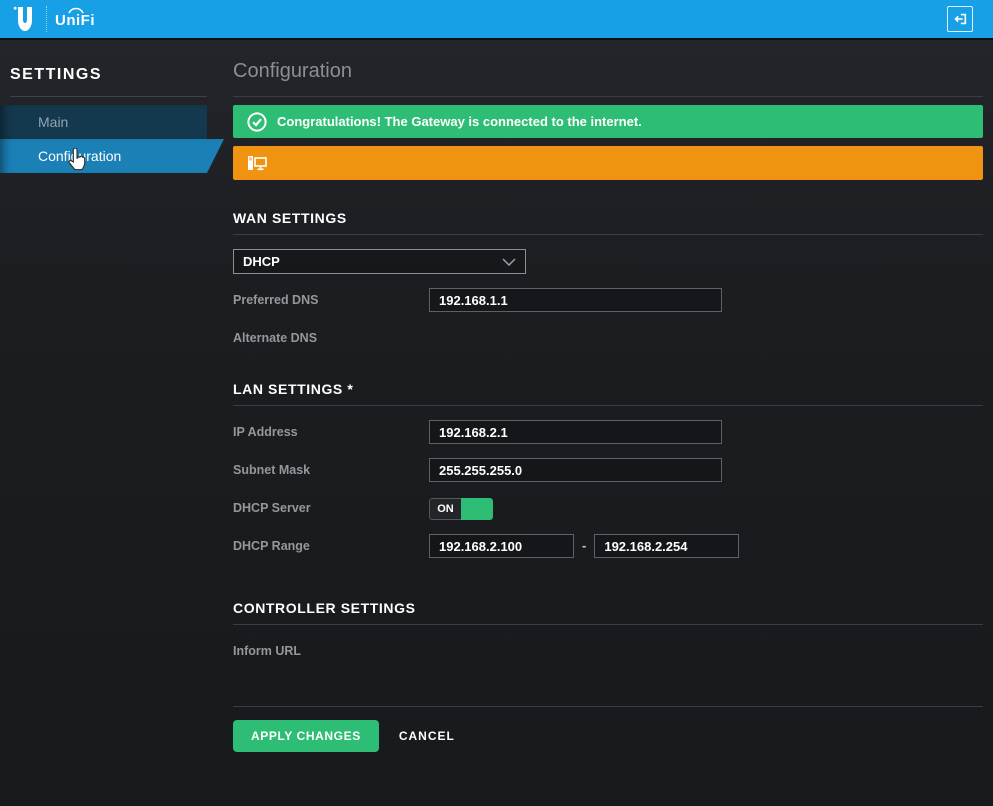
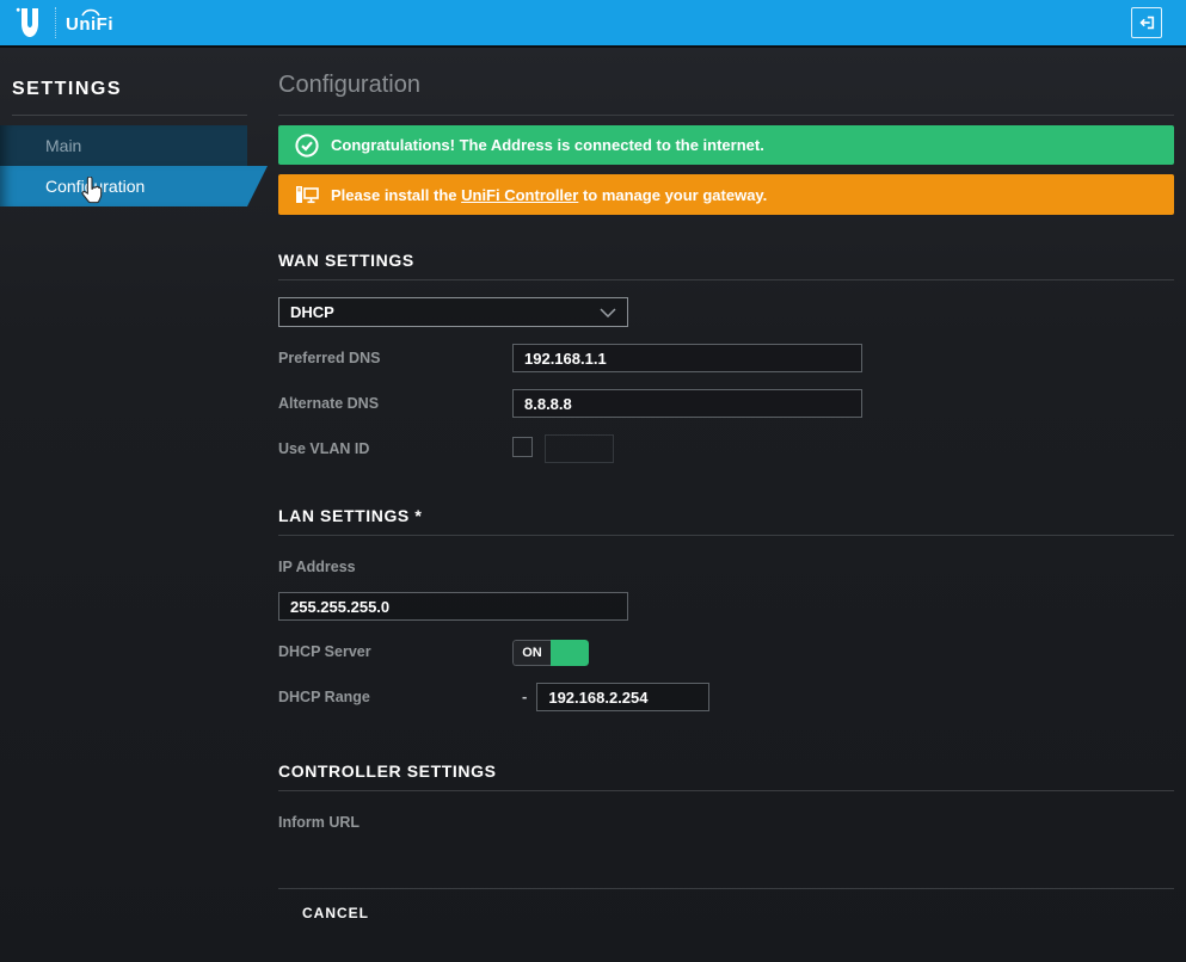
  UniFi
  SETTINGS
  Main
  Confiuration
  Configuration
- Congratulations! The Gateway is connected to the internet.
+ Congratulations! The Address is connected to the internet.
+ Please install the UniFi Controller to manage your gateway.
  WAN SETTINGS
  DHCP
  Preferred DNS
  192.168.1.1
  Alternate DNS
+ 8.8.8.8
+ Use VLAN ID
  LAN SETTINGS *
  IP Address
- 192.168.2.1
- Subnet Mask
  255.255.255.0
  DHCP Server
  ON
  DHCP Range
- 192.168.2.100
  -
  192.168.2.254
  CONTROLLER SETTINGS
  Inform URL
- APPLY CHANGES
  CANCEL
